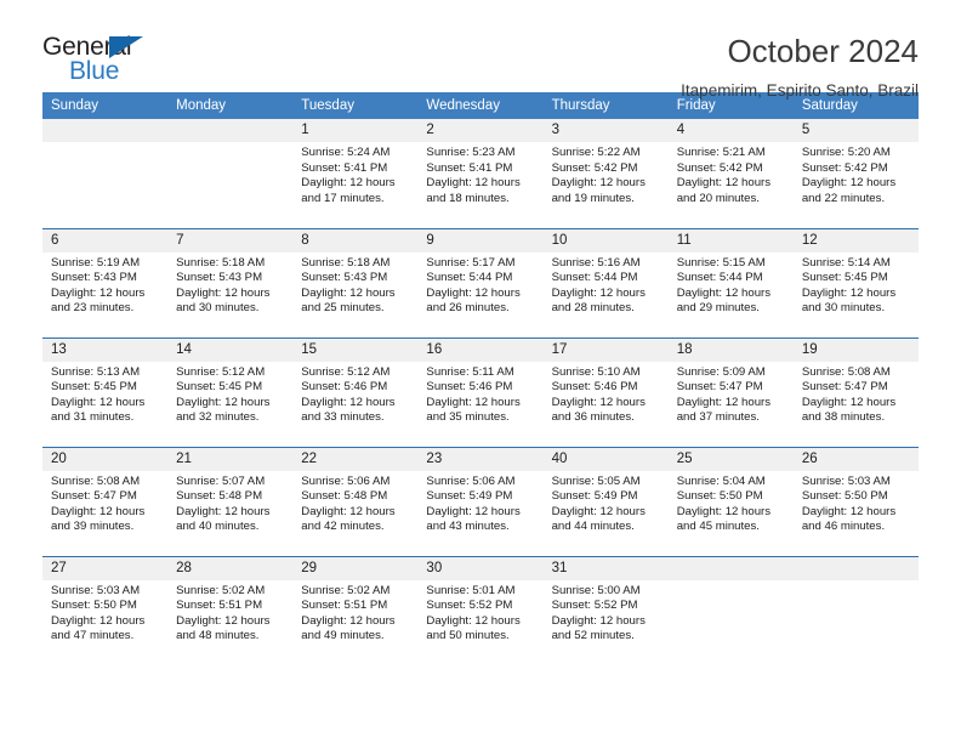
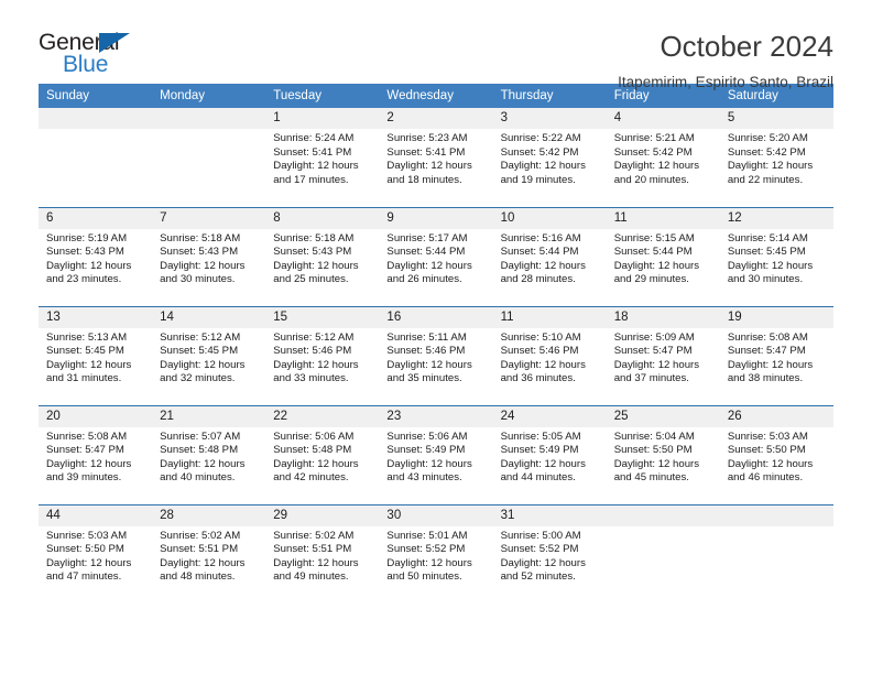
  General
  Blue
  October 2024
  Itapemirim, Espirito Santo, Brazil
  Sunday	Monday	Tuesday	Wednesday	Thursday	Friday	Saturday
  		1Sunrise: 5:24 AMSunset: 5:41 PMDaylight: 12 hoursand 17 minutes.	2Sunrise: 5:23 AMSunset: 5:41 PMDaylight: 12 hoursand 18 minutes.	3Sunrise: 5:22 AMSunset: 5:42 PMDaylight: 12 hoursand 19 minutes.	4Sunrise: 5:21 AMSunset: 5:42 PMDaylight: 12 hoursand 20 minutes.	5Sunrise: 5:20 AMSunset: 5:42 PMDaylight: 12 hoursand 22 minutes.
  6Sunrise: 5:19 AMSunset: 5:43 PMDaylight: 12 hoursand 23 minutes.	7Sunrise: 5:18 AMSunset: 5:43 PMDaylight: 12 hoursand 30 minutes.	8Sunrise: 5:18 AMSunset: 5:43 PMDaylight: 12 hoursand 25 minutes.	9Sunrise: 5:17 AMSunset: 5:44 PMDaylight: 12 hoursand 26 minutes.	10Sunrise: 5:16 AMSunset: 5:44 PMDaylight: 12 hoursand 28 minutes.	11Sunrise: 5:15 AMSunset: 5:44 PMDaylight: 12 hoursand 29 minutes.	12Sunrise: 5:14 AMSunset: 5:45 PMDaylight: 12 hoursand 30 minutes.
- 13Sunrise: 5:13 AMSunset: 5:45 PMDaylight: 12 hoursand 31 minutes.	14Sunrise: 5:12 AMSunset: 5:45 PMDaylight: 12 hoursand 32 minutes.	15Sunrise: 5:12 AMSunset: 5:46 PMDaylight: 12 hoursand 33 minutes.	16Sunrise: 5:11 AMSunset: 5:46 PMDaylight: 12 hoursand 35 minutes.	17Sunrise: 5:10 AMSunset: 5:46 PMDaylight: 12 hoursand 36 minutes.	18Sunrise: 5:09 AMSunset: 5:47 PMDaylight: 12 hoursand 37 minutes.	19Sunrise: 5:08 AMSunset: 5:47 PMDaylight: 12 hoursand 38 minutes.
+ 13Sunrise: 5:13 AMSunset: 5:45 PMDaylight: 12 hoursand 31 minutes.	14Sunrise: 5:12 AMSunset: 5:45 PMDaylight: 12 hoursand 32 minutes.	15Sunrise: 5:12 AMSunset: 5:46 PMDaylight: 12 hoursand 33 minutes.	16Sunrise: 5:11 AMSunset: 5:46 PMDaylight: 12 hoursand 35 minutes.	11Sunrise: 5:10 AMSunset: 5:46 PMDaylight: 12 hoursand 36 minutes.	18Sunrise: 5:09 AMSunset: 5:47 PMDaylight: 12 hoursand 37 minutes.	19Sunrise: 5:08 AMSunset: 5:47 PMDaylight: 12 hoursand 38 minutes.
- 20Sunrise: 5:08 AMSunset: 5:47 PMDaylight: 12 hoursand 39 minutes.	21Sunrise: 5:07 AMSunset: 5:48 PMDaylight: 12 hoursand 40 minutes.	22Sunrise: 5:06 AMSunset: 5:48 PMDaylight: 12 hoursand 42 minutes.	23Sunrise: 5:06 AMSunset: 5:49 PMDaylight: 12 hoursand 43 minutes.	40Sunrise: 5:05 AMSunset: 5:49 PMDaylight: 12 hoursand 44 minutes.	25Sunrise: 5:04 AMSunset: 5:50 PMDaylight: 12 hoursand 45 minutes.	26Sunrise: 5:03 AMSunset: 5:50 PMDaylight: 12 hoursand 46 minutes.
+ 20Sunrise: 5:08 AMSunset: 5:47 PMDaylight: 12 hoursand 39 minutes.	21Sunrise: 5:07 AMSunset: 5:48 PMDaylight: 12 hoursand 40 minutes.	22Sunrise: 5:06 AMSunset: 5:48 PMDaylight: 12 hoursand 42 minutes.	23Sunrise: 5:06 AMSunset: 5:49 PMDaylight: 12 hoursand 43 minutes.	24Sunrise: 5:05 AMSunset: 5:49 PMDaylight: 12 hoursand 44 minutes.	25Sunrise: 5:04 AMSunset: 5:50 PMDaylight: 12 hoursand 45 minutes.	26Sunrise: 5:03 AMSunset: 5:50 PMDaylight: 12 hoursand 46 minutes.
- 27Sunrise: 5:03 AMSunset: 5:50 PMDaylight: 12 hoursand 47 minutes.	28Sunrise: 5:02 AMSunset: 5:51 PMDaylight: 12 hoursand 48 minutes.	29Sunrise: 5:02 AMSunset: 5:51 PMDaylight: 12 hoursand 49 minutes.	30Sunrise: 5:01 AMSunset: 5:52 PMDaylight: 12 hoursand 50 minutes.	31Sunrise: 5:00 AMSunset: 5:52 PMDaylight: 12 hoursand 52 minutes.
+ 44Sunrise: 5:03 AMSunset: 5:50 PMDaylight: 12 hoursand 47 minutes.	28Sunrise: 5:02 AMSunset: 5:51 PMDaylight: 12 hoursand 48 minutes.	29Sunrise: 5:02 AMSunset: 5:51 PMDaylight: 12 hoursand 49 minutes.	30Sunrise: 5:01 AMSunset: 5:52 PMDaylight: 12 hoursand 50 minutes.	31Sunrise: 5:00 AMSunset: 5:52 PMDaylight: 12 hoursand 52 minutes.
